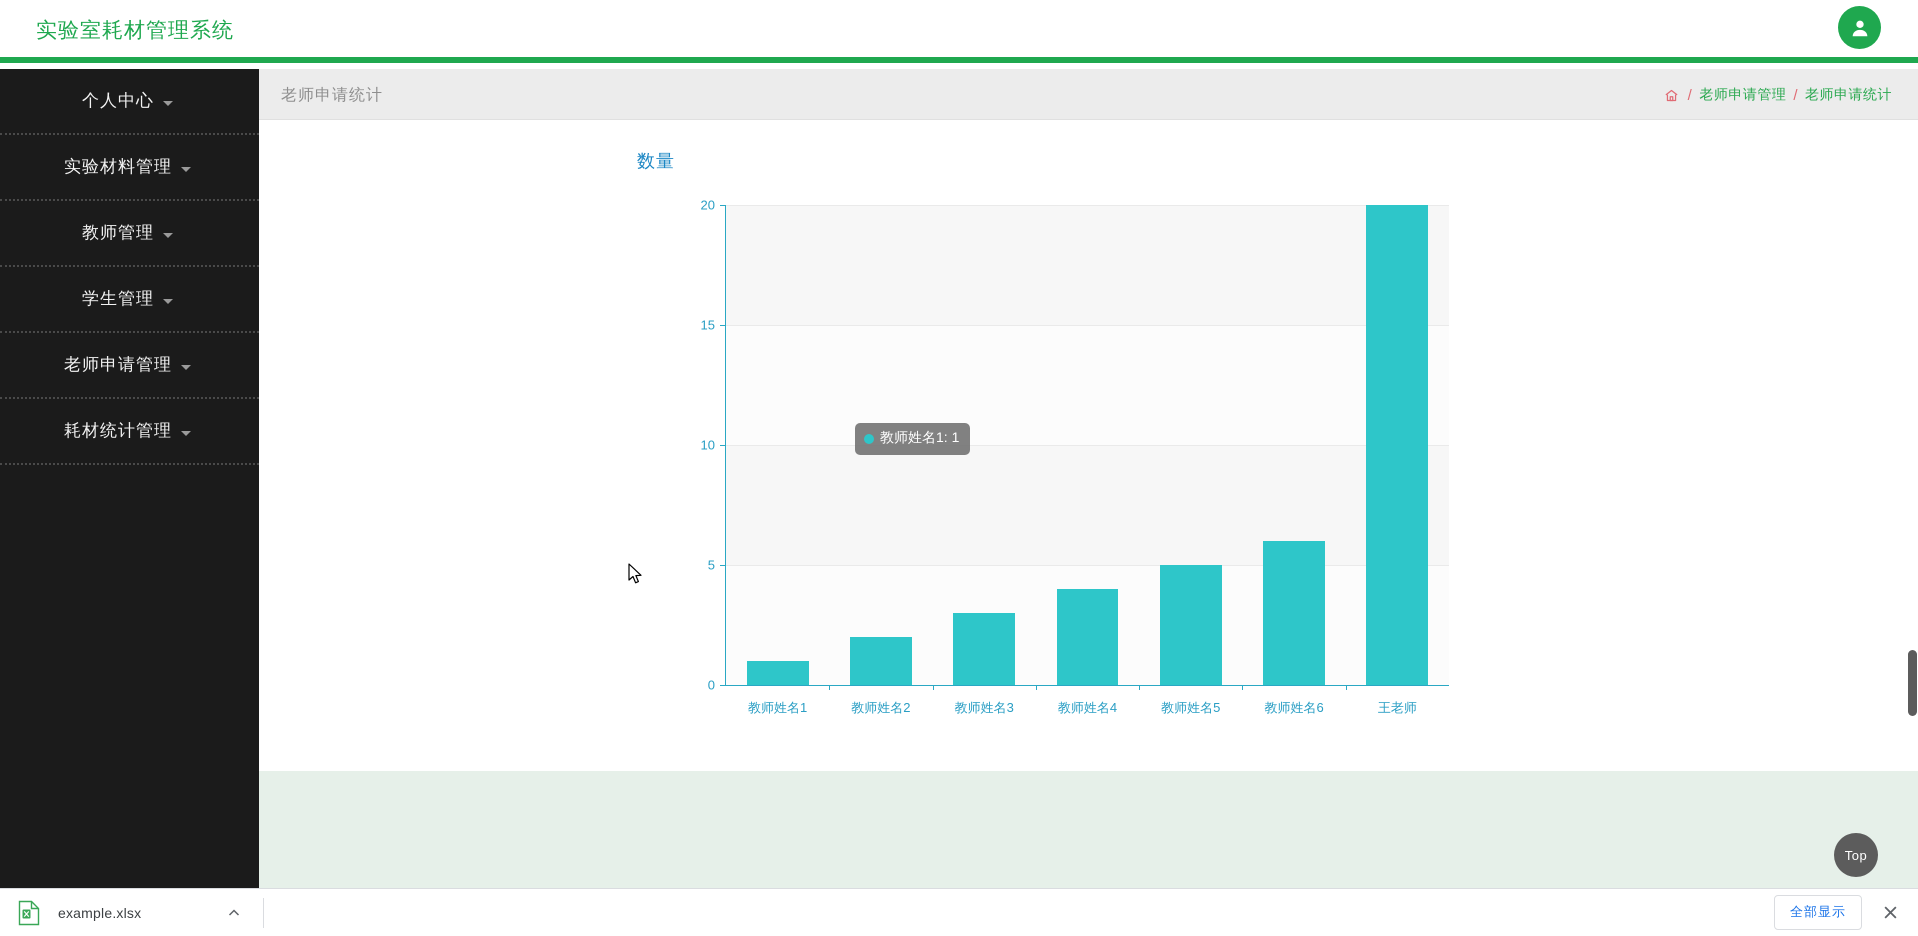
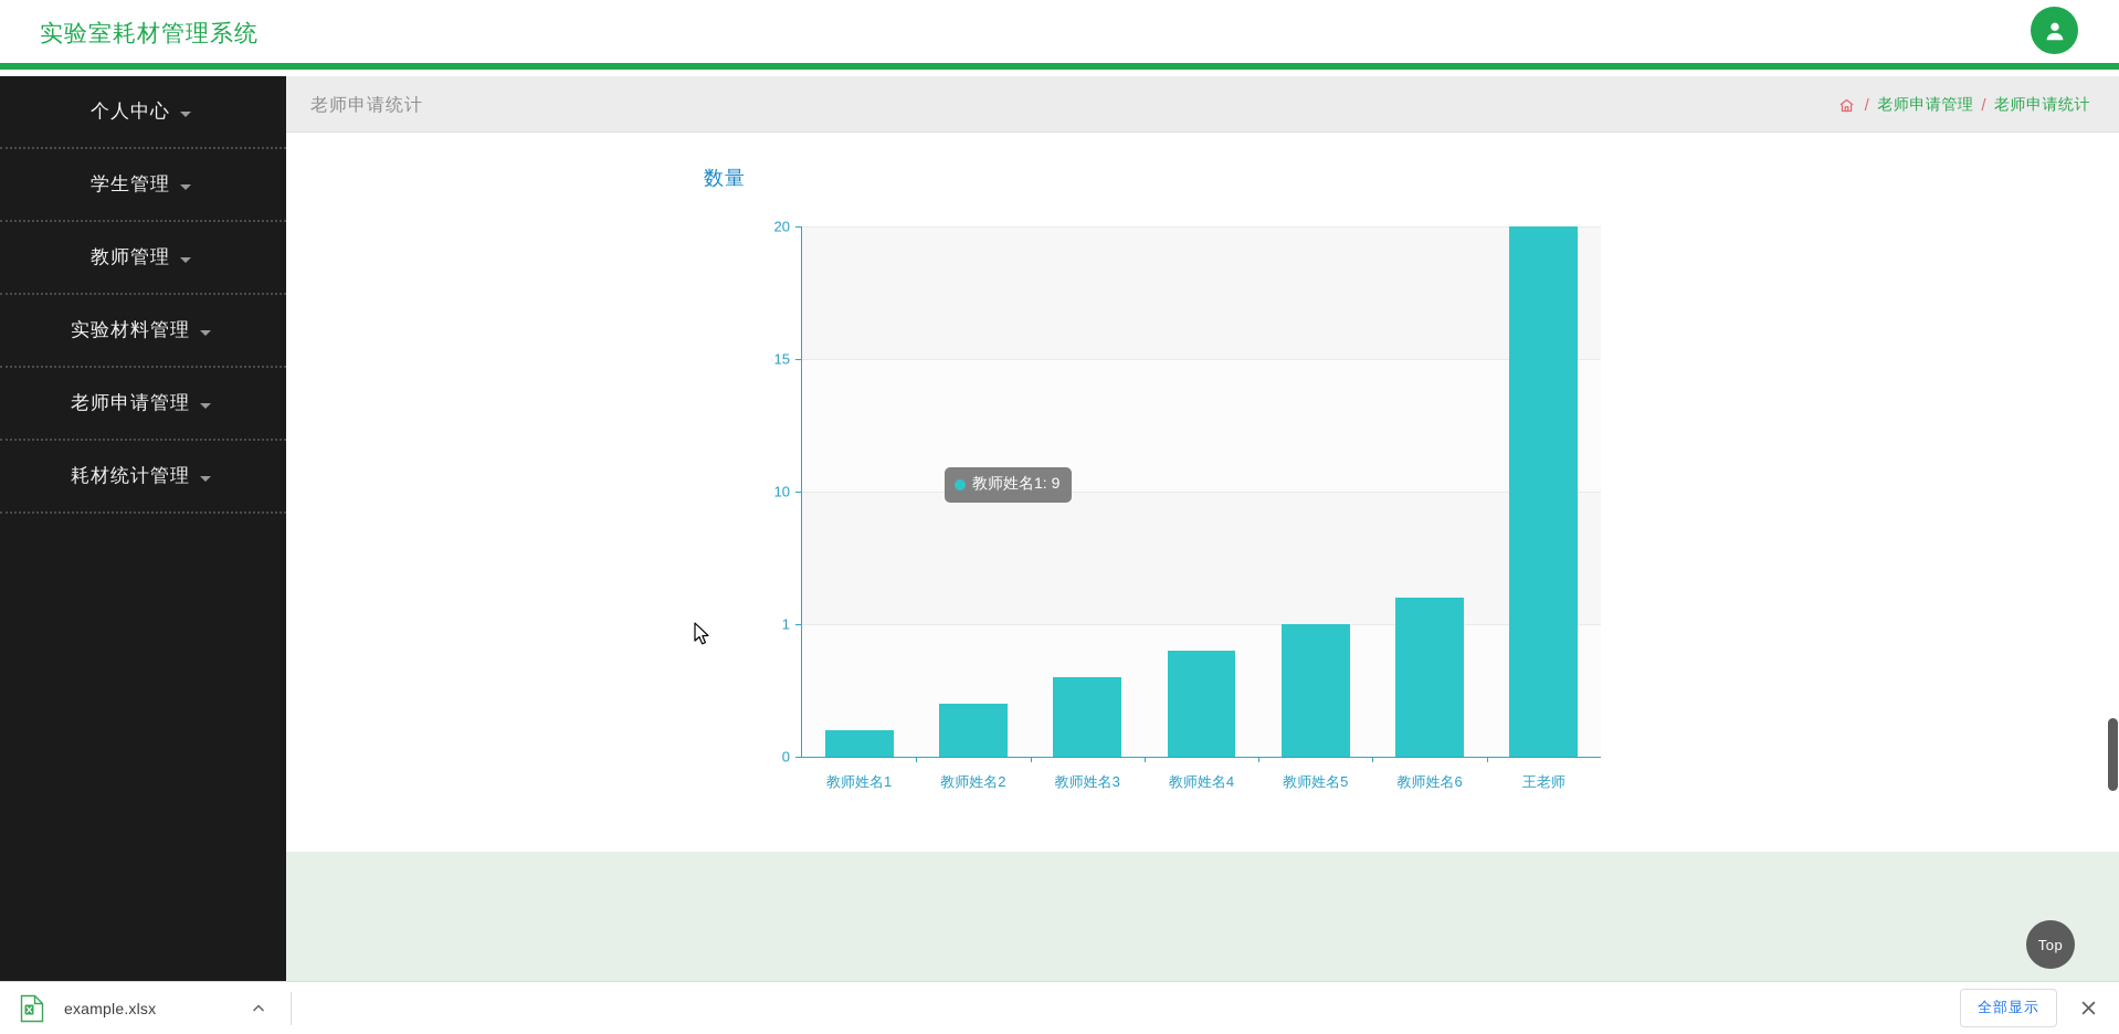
  实验室耗材管理系统
  个人中心
- 实验材料管理
+ 学生管理
  教师管理
- 学生管理
+ 实验材料管理
  老师申请管理
  耗材统计管理
  老师申请统计
  /
  老师申请管理
  /
  老师申请统计
  数量
  0
- 5
+ 1
  10
  15
  20
  教师姓名1
  教师姓名2
  教师姓名3
  教师姓名4
  教师姓名5
  教师姓名6
  王老师
- 教师姓名1: 1
+ 教师姓名1: 9
  Top
  example.xlsx
  全部显示
